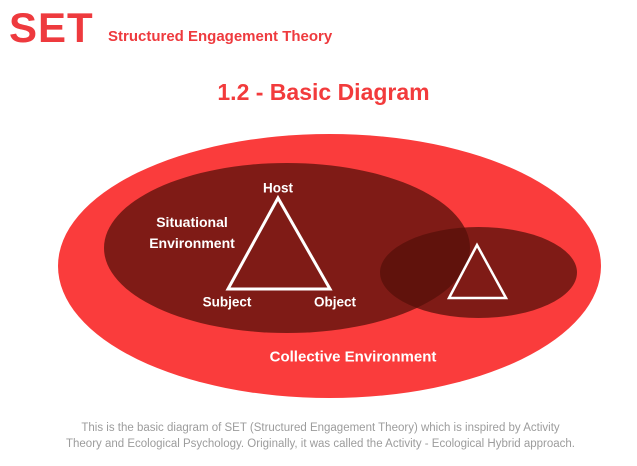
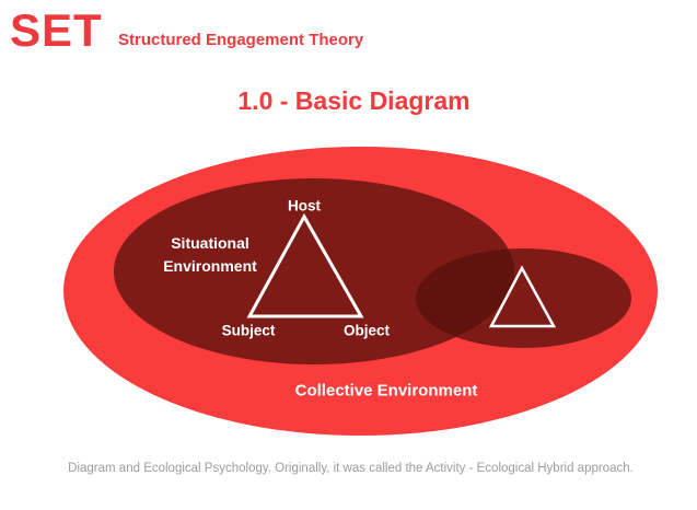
  SET
  Structured Engagement Theory
- 1.2 - Basic Diagram
+ 1.0 - Basic Diagram
  Host
  Subject
  Object
  Situational
  Environment
  Collective Environment
- This is the basic diagram of SET (Structured Engagement Theory) which is inspired by Activity
- Theory and Ecological Psychology. Originally, it was called the Activity - Ecological Hybrid approach.
+ Diagram and Ecological Psychology. Originally, it was called the Activity - Ecological Hybrid approach.
